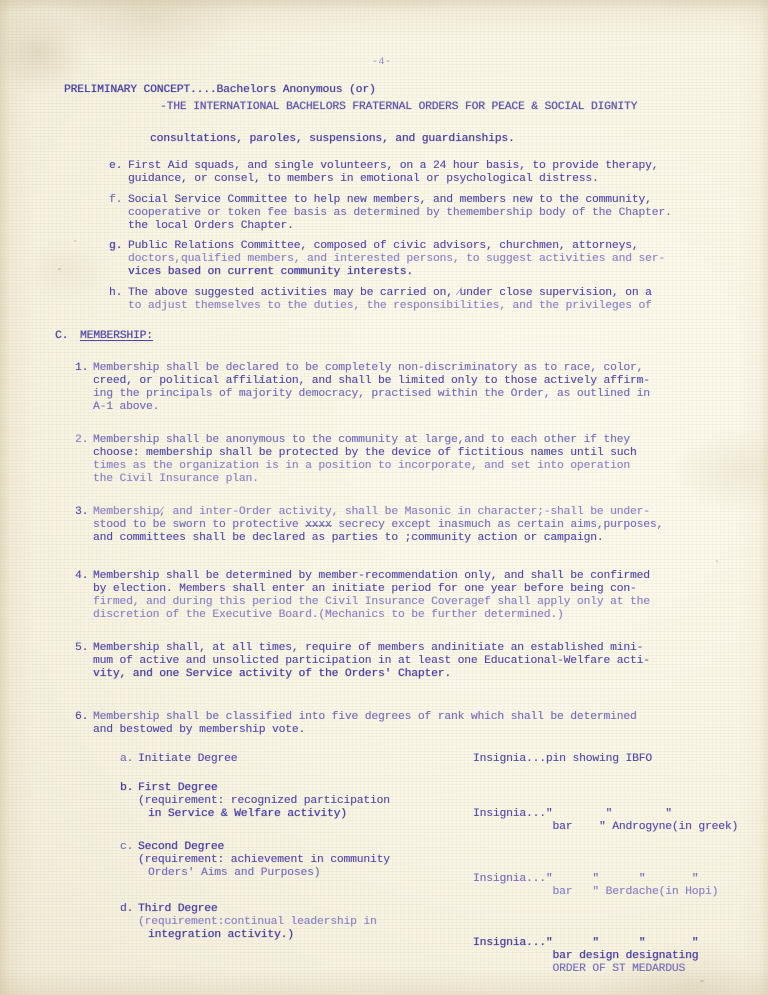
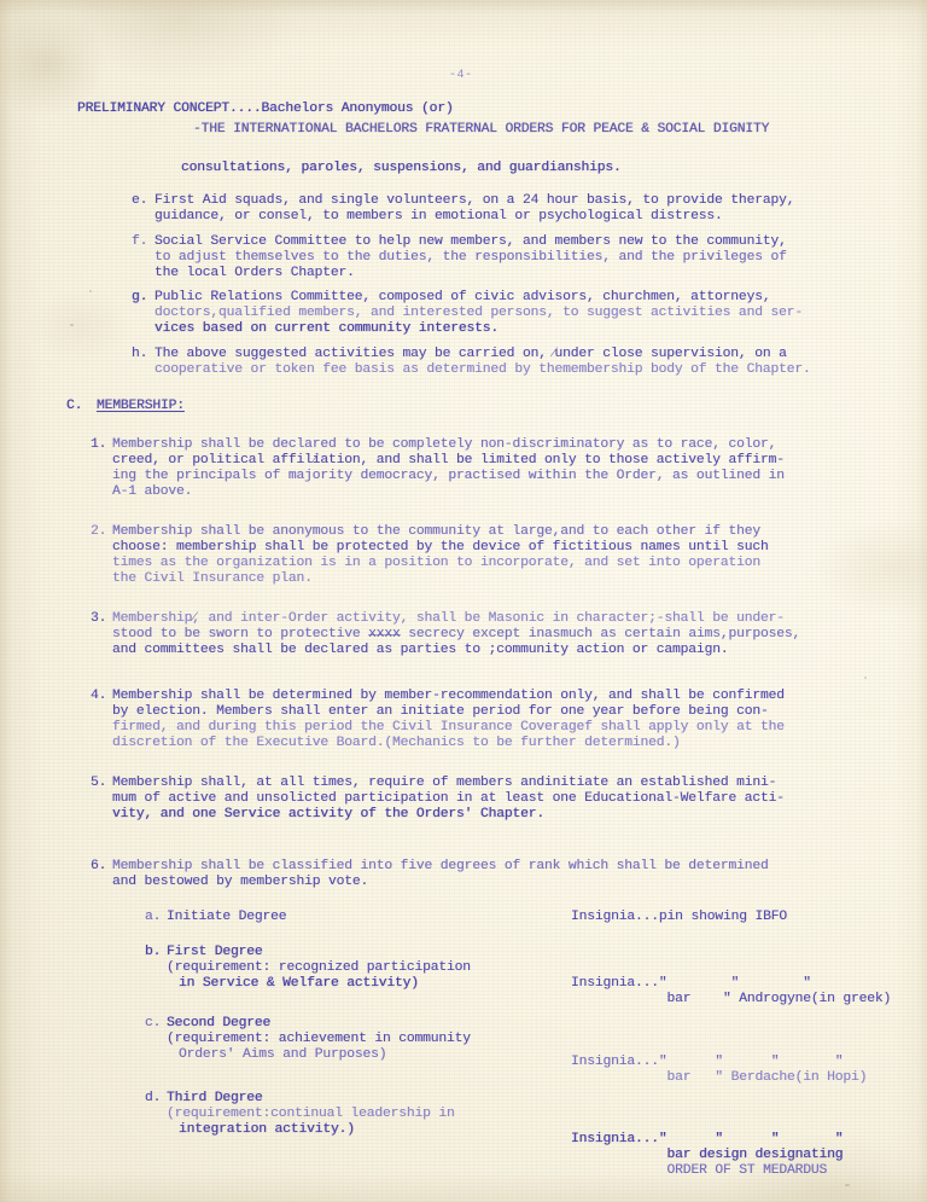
  -4-
  PRELIMINARY CONCEPT....Bachelors Anonymous (or)
  -THE INTERNATIONAL BACHELORS FRATERNAL ORDERS FOR PEACE & SOCIAL DIGNITY
  consultations, paroles, suspensions, and guardianships.
  e.
  First Aid squads, and single volunteers, on a 24 hour basis, to provide therapy,
  guidance, or consel, to members in emotional or psychological distress.
  f.
  Social Service Committee to help new members, and members new to the community,
- cooperative or token fee basis as determined by themembership body of the Chapter.
+ to adjust themselves to the duties, the responsibilities, and the privileges of
  the local Orders Chapter.
  g.
  Public Relations Committee, composed of civic advisors, churchmen, attorneys,
  doctors,qualified members, and interested persons, to suggest activities and ser-
  vices based on current community interests.
  h.
  The above suggested activities may be carried on, under close supervision, on a
  ⁄
- to adjust themselves to the duties, the responsibilities, and the privileges of
+ cooperative or token fee basis as determined by themembership body of the Chapter.
  C.
  MEMBERSHIP:
  1.
  Membership shall be declared to be completely non-discriminatory as to race, color,
  creed, or political affiliation, and shall be limited only to those actively affirm-
  ⁄
  ing the principals of majority democracy, practised within the Order, as outlined in
  A-1 above.
  2.
  Membership shall be anonymous to the community at large,and to each other if they
  choose: membership shall be protected by the device of fictitious names until such
  times as the organization is in a position to incorporate, and set into operation
  the Civil Insurance plan.
  3.
  Membership, and inter-Order activity, shall be Masonic in character;-shall be under-
  ⁄
  stood to be sworn to protective xxxx secrecy except inasmuch as certain aims,purposes,
  and committees shall be declared as parties to ;community action or campaign.
  4.
  Membership shall be determined by member-recommendation only, and shall be confirmed
  by election. Members shall enter an initiate period for one year before being con-
  firmed, and during this period the Civil Insurance Coveragef shall apply only at the
  discretion of the Executive Board.(Mechanics to be further determined.)
  5.
  Membership shall, at all times, require of members andinitiate an established mini-
  mum of active and unsolicted participation in at least one Educational-Welfare acti-
  vity, and one Service activity of the Orders' Chapter.
  6.
  Membership shall be classified into five degrees of rank which shall be determined
  and bestowed by membership vote.
  a.
  Initiate Degree
  Insignia...pin showing IBFO
  b.
  First Degree
  (requirement: recognized participation
  in Service & Welfare activity)
  Insignia..." " "
  bar " Androgyne(in greek)
  c.
  Second Degree
  (requirement: achievement in community
  Orders' Aims and Purposes)
  Insignia..." " " "
  bar " Berdache(in Hopi)
  d.
  Third Degree
  (requirement:continual leadership in
  integration activity.)
  Insignia..." " " "
  bar design designating
  ORDER OF ST MEDARDUS
